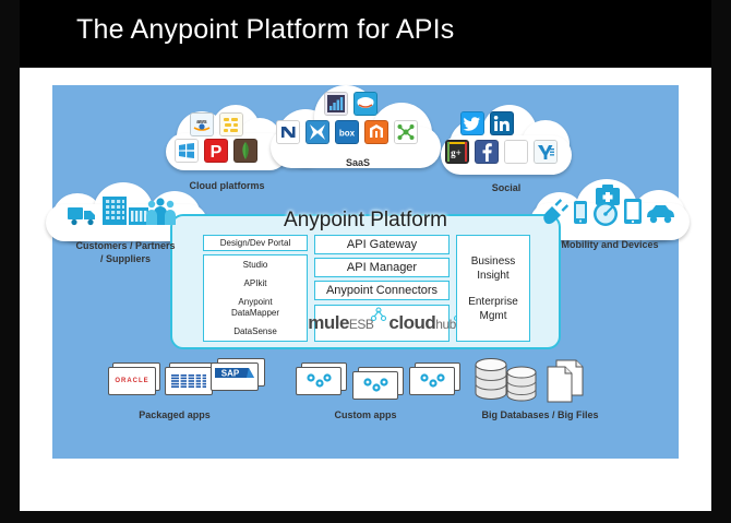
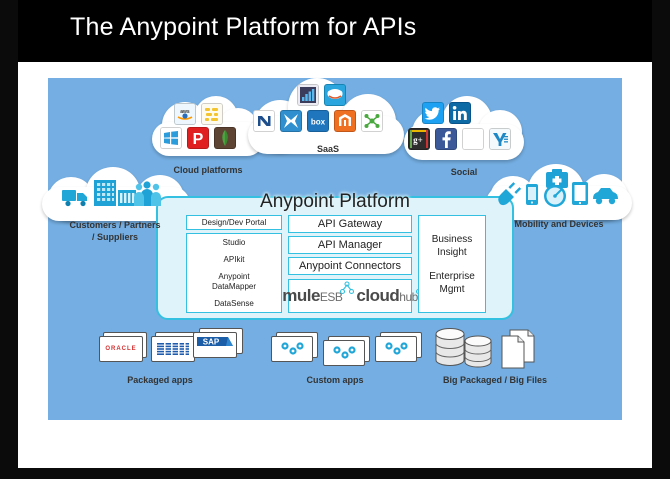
  The Anypoint Platform for APIs
  P
  Cloud platforms
  box
  SaaS
  g+
  Social
  Customers / Partners
  / Suppliers
  Mobility and Devices
  Anypoint Platform
  Design/Dev Portal
  Studio
  APIkit
  Anypoint
  DataMapper
  DataSense
  API Gateway
  API Manager
  Anypoint Connectors
  muleESB
  cloudhub
  Business
  Insight
  Enterprise
  Mgmt
  SAP
  Packaged apps
  Custom apps
- Big Databases / Big Files
+ Big Packaged / Big Files
